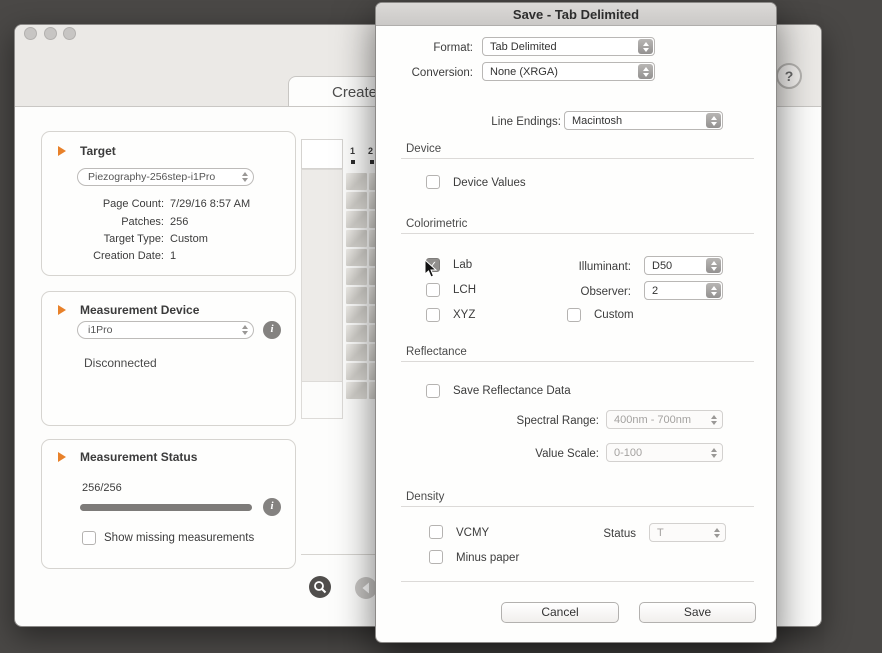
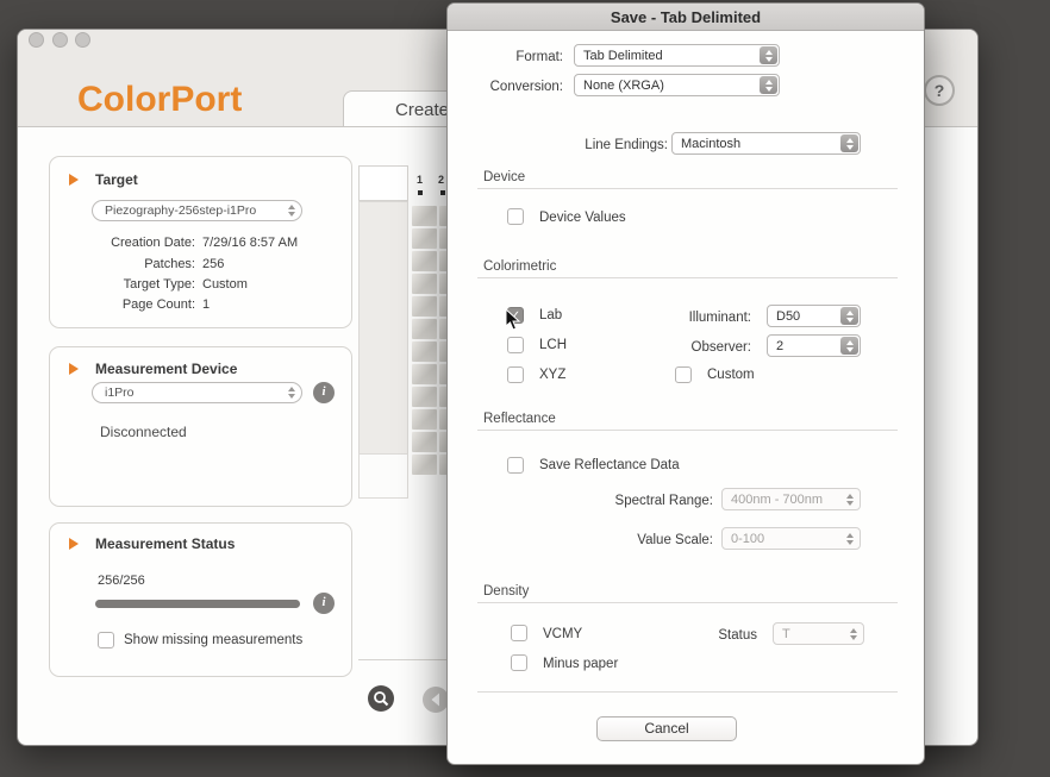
+ ColorPort
  Create
  ?
  Target
  Piezography-256step-i1Pro
- Page Count:
+ Creation Date:
  7/29/16 8:57 AM
  Patches:
  256
  Target Type:
  Custom
- Creation Date:
+ Page Count:
  1
  Measurement Device
  i1Pro
  i
  Disconnected
  Measurement Status
  256/256
  i
  Show missing measurements
  1
  2
  Save - Tab Delimited
  Format:
  Tab Delimited
  Conversion:
  None (XRGA)
  Line Endings:
  Macintosh
  Device
  Device Values
  Colorimetric
  ✓
  Lab
  Illuminant:
  D50
  LCH
  Observer:
  2
  XYZ
  Custom
  Reflectance
  Save Reflectance Data
  Spectral Range:
  400nm - 700nm
  Value Scale:
  0-100
  Density
  VCMY
  Status
  T
  Minus paper
  Cancel
- Save
